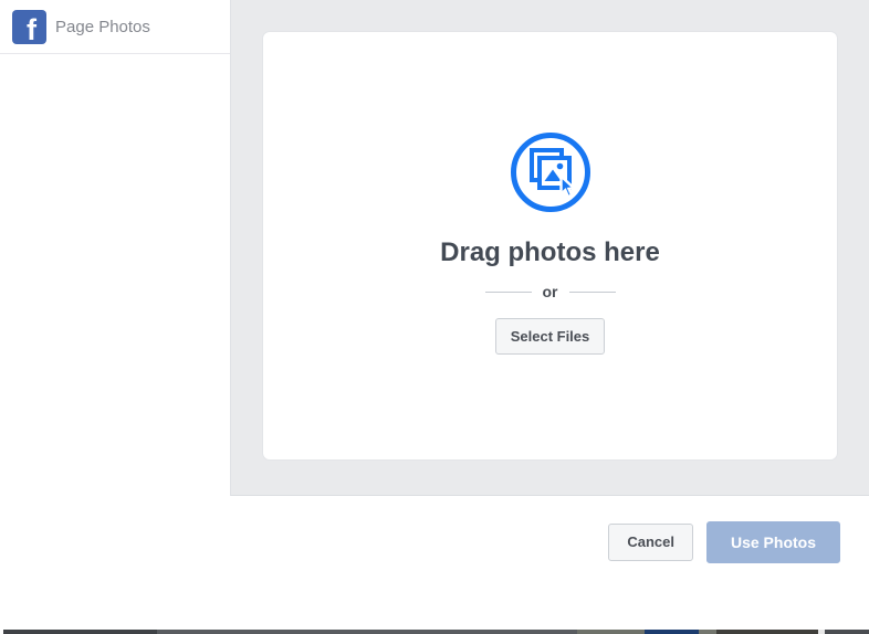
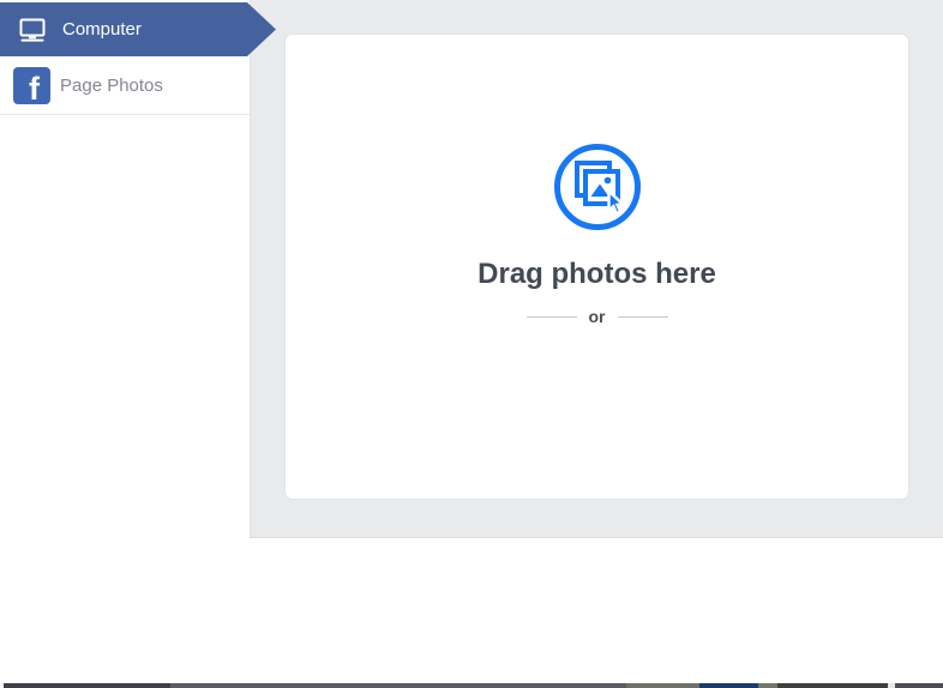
+ Computer
  f
  Page Photos
  Drag photos here
  or
- Select Files
- Cancel
- Use Photos
